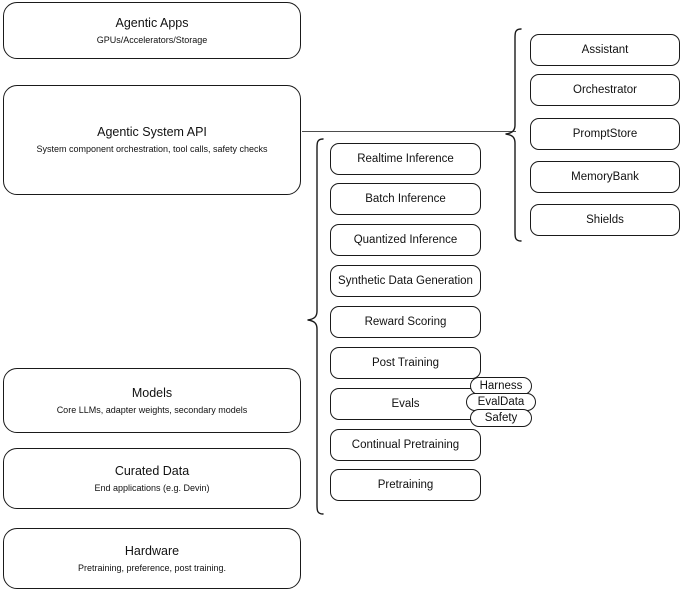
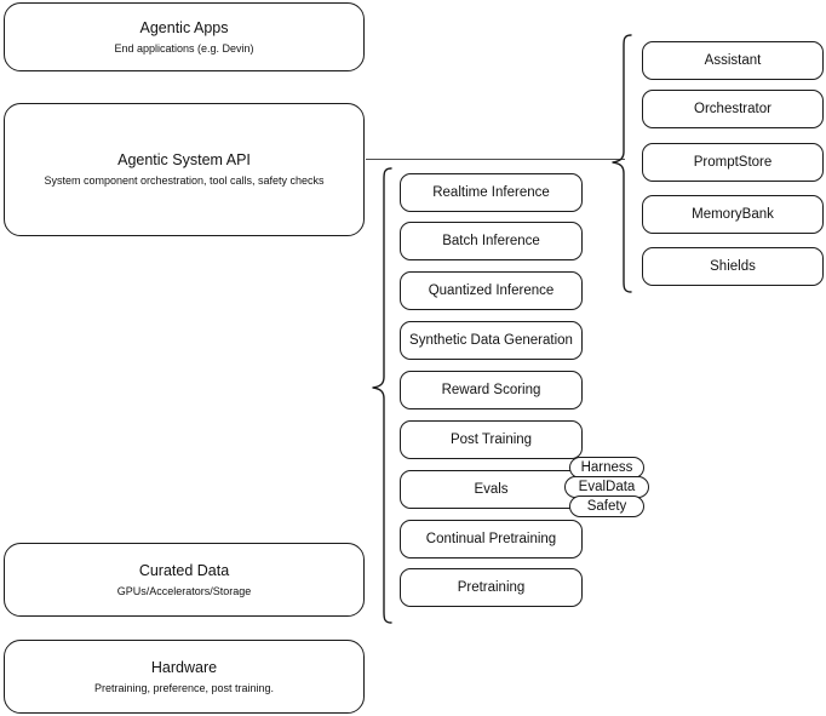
  Agentic Apps
- GPUs/Accelerators/Storage
+ End applications (e.g. Devin)
  Agentic System API
  System component orchestration, tool calls, safety checks
- Models
- Core LLMs, adapter weights, secondary models
  Curated Data
- End applications (e.g. Devin)
+ GPUs/Accelerators/Storage
  Hardware
  Pretraining, preference, post training.
  Realtime Inference
  Batch Inference
  Quantized Inference
  Synthetic Data Generation
  Reward Scoring
  Post Training
  Evals
  Continual Pretraining
  Pretraining
  Harness
  EvalData
  Safety
  Assistant
  Orchestrator
  PromptStore
  MemoryBank
  Shields
